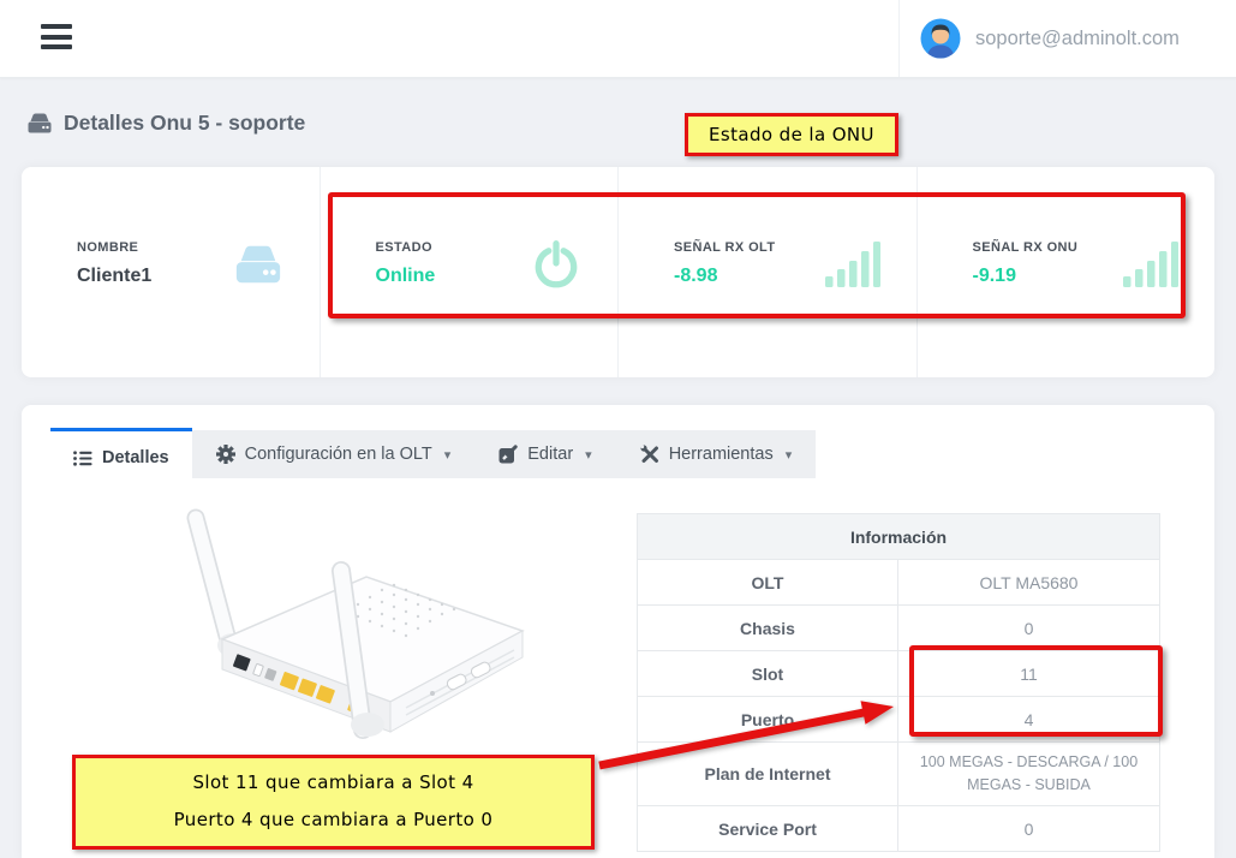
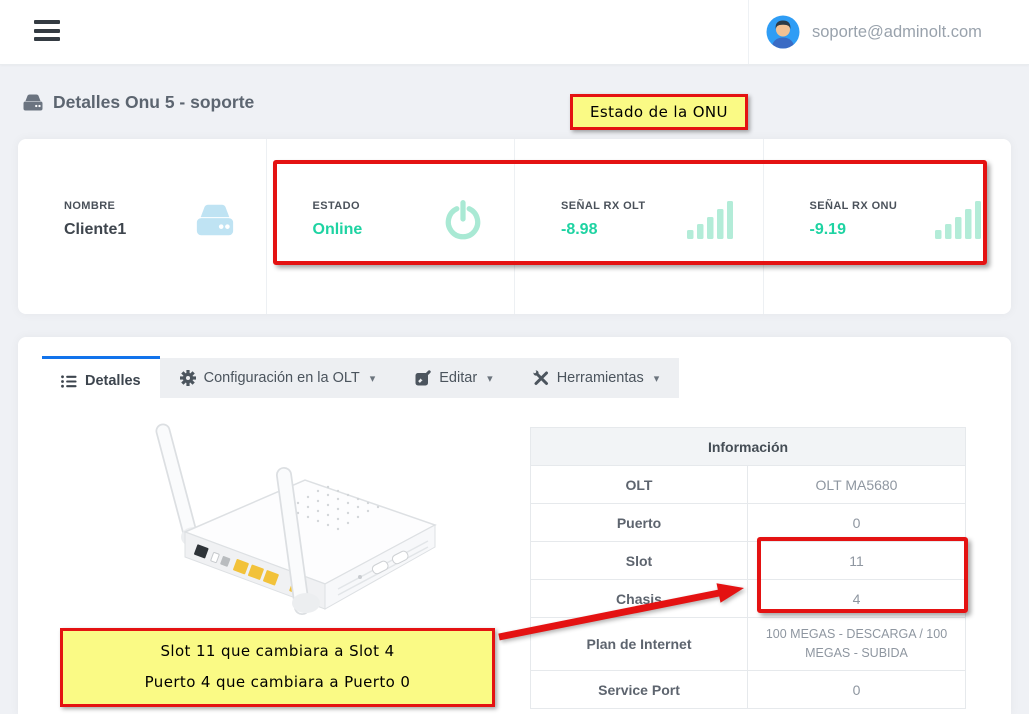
  soporte@adminolt.com
  Detalles Onu 5 - soporte
  NOMBRE
  Cliente1
  ESTADO
  Online
  SEÑAL RX OLT
  -8.98
  SEÑAL RX ONU
  -9.19
  Detalles
  Configuración en la OLT
  ▾
  Editar
  ▾
  Herramientas
  ▾
  Información
  OLT
  OLT MA5680
- Chasis
+ Puerto
  0
  Slot
  11
- Puerto
+ Chasis
  4
  Plan de Internet
  100 MEGAS - DESCARGA / 100 MEGAS - SUBIDA
  Service Port
  0
  Estado de la ONU
  Slot 11 que cambiara a Slot 4
  Puerto 4 que cambiara a Puerto 0
